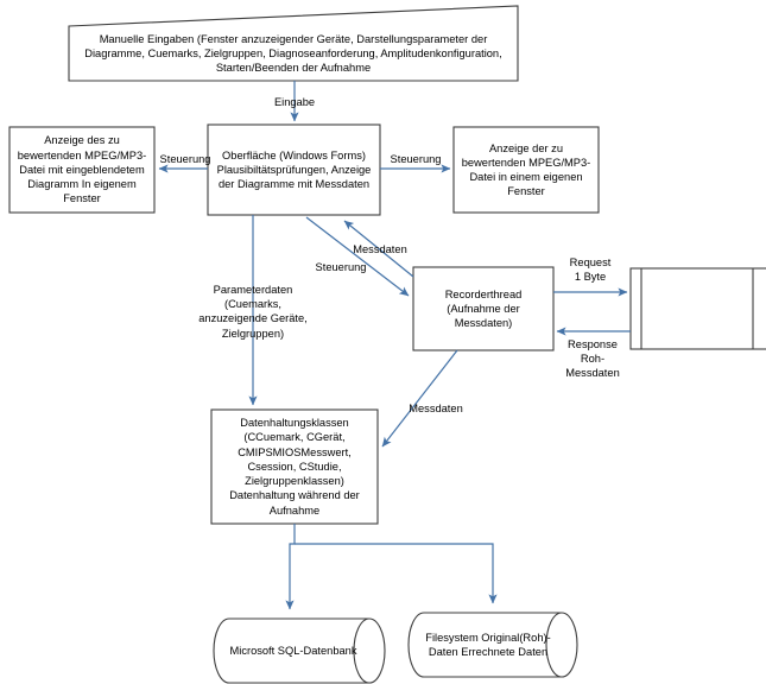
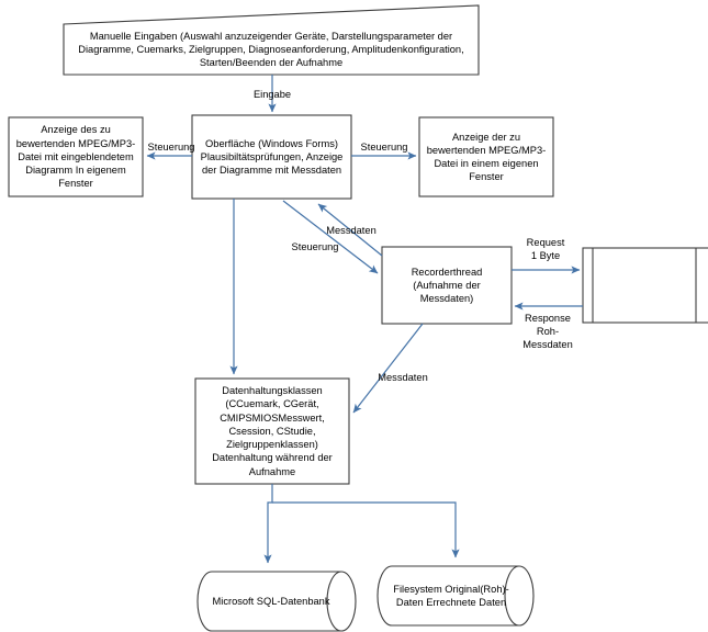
- Manuelle Eingaben (Fenster anzuzeigender Geräte, Darstellungsparameter der Diagramme, Cuemarks, Zielgruppen, Diagnoseanforderung, Amplitudenkonfiguration, Starten/Beenden der Aufnahme
+ Manuelle Eingaben (Auswahl anzuzeigender Geräte, Darstellungsparameter der Diagramme, Cuemarks, Zielgruppen, Diagnoseanforderung, Amplitudenkonfiguration, Starten/Beenden der Aufnahme
  Anzeige des zu bewertenden MPEG/MP3-Datei mit eingeblendetem Diagramm In eigenem Fenster
  Oberfläche (Windows Forms) Plausibiltätsprüfungen, Anzeige der Diagramme mit Messdaten
  Anzeige der zu bewertenden MPEG/MP3-Datei in einem eigenen Fenster
  Recorderthread (Aufnahme der Messdaten)
  Datenhaltungsklassen (CCuemark, CGerät, CMIPSMIOSMesswert, Csession, CStudie, Zielgruppenklassen) Datenhaltung während der Aufnahme
  Microsoft SQL-Datenbank
  Filesystem Original(Roh)-Daten Errechnete Daten
  Eingabe
  Steuerung
  Steuerung
  Messdaten
  Steuerung
- Parameterdaten
- (Cuemarks,
- anzuzeigende Geräte,
- Zielgruppen)
  Messdaten
  Request
  1 Byte
  Response
  Roh-
  Messdaten
